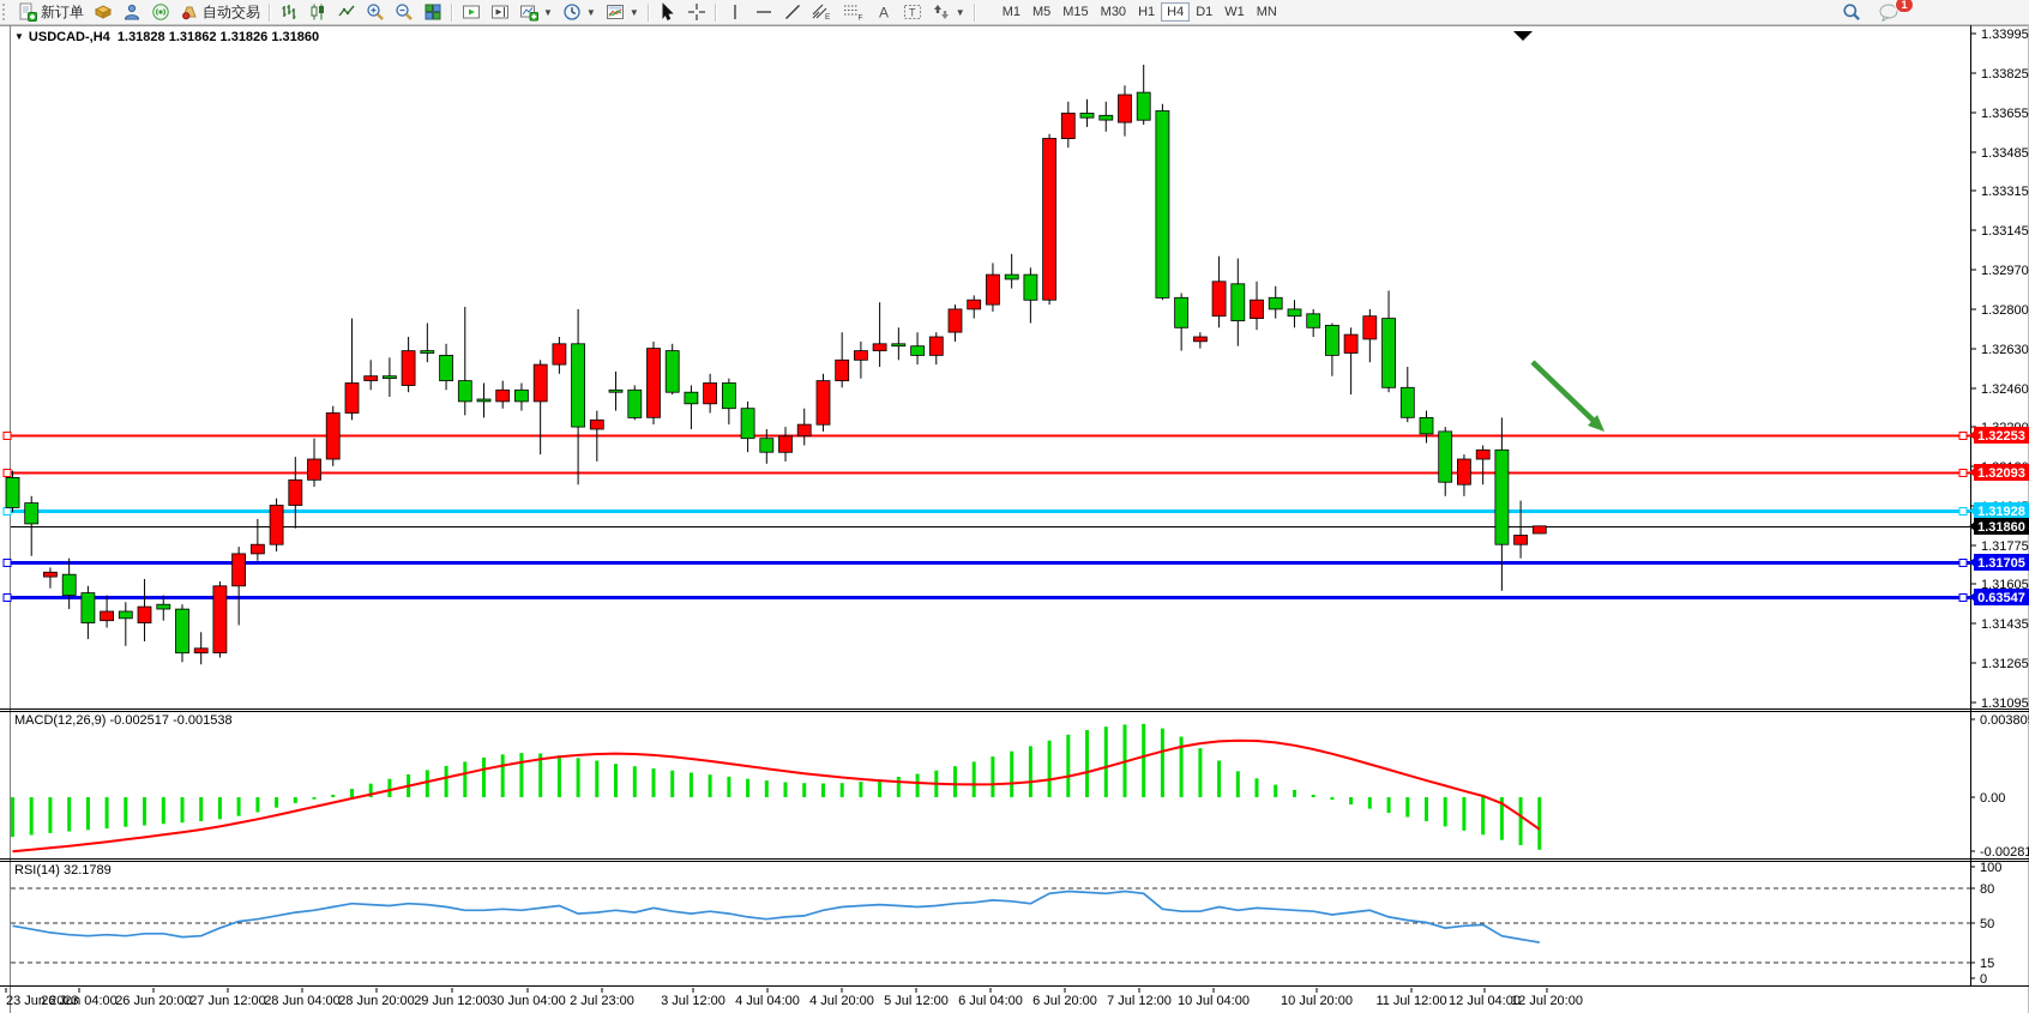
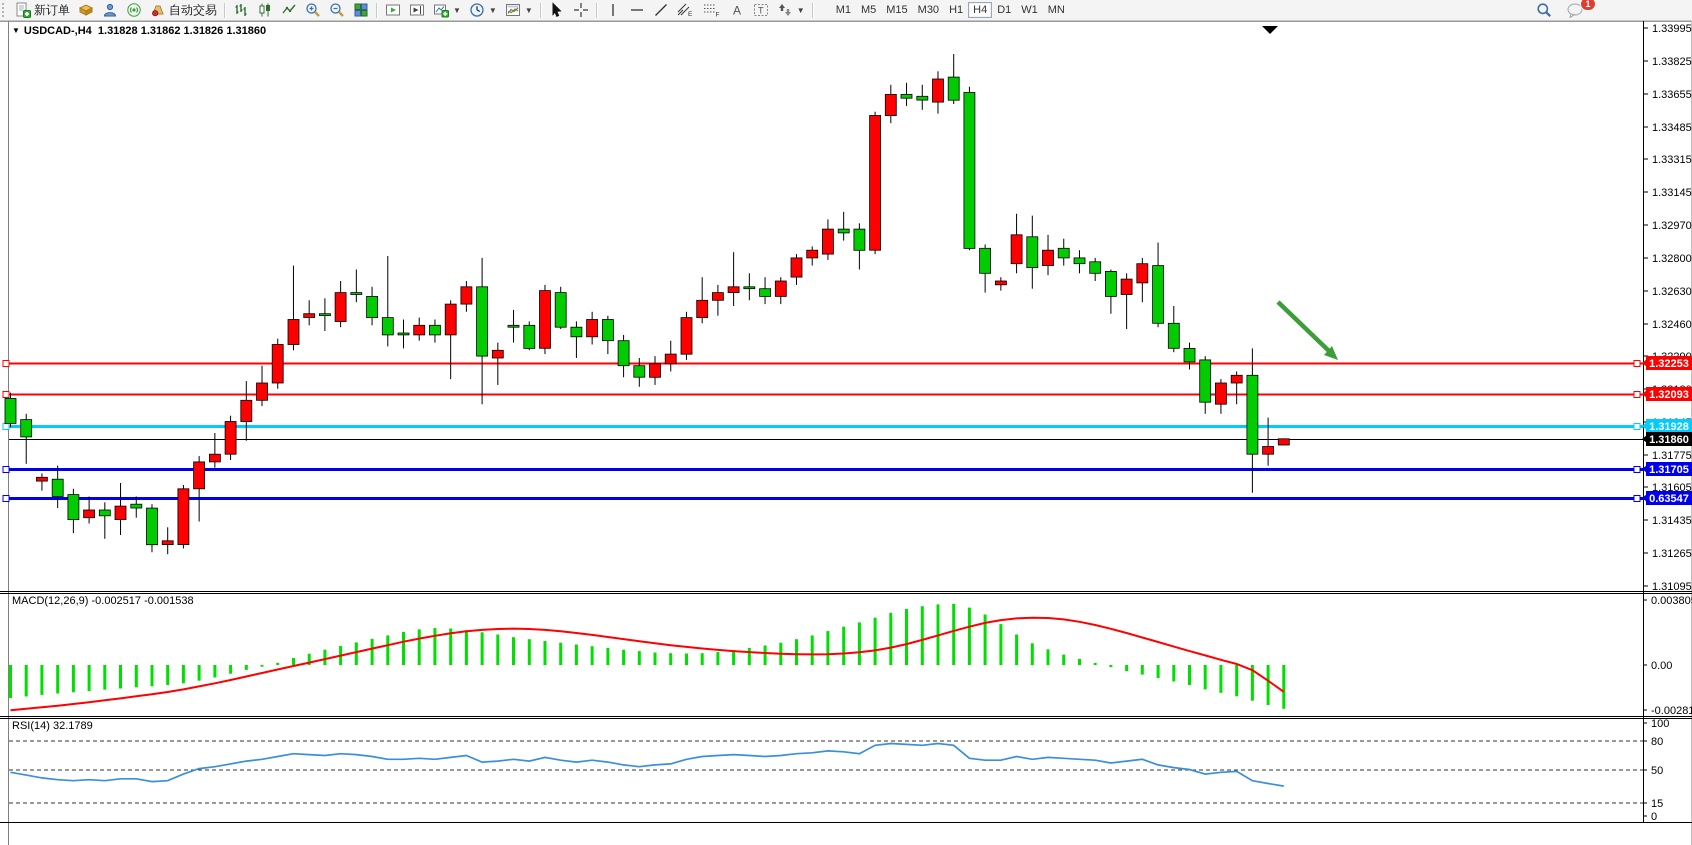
  新订单
  自动交易
  ▼
  ▼
  ▼
  A
  T
  ▼
  M1
  M5
  M15
  M30
  H1
  H4
  D1
  W1
  MN
  1
  ▼ USDCAD-,H4 1.31828 1.31862 1.31826 1.31860
  MACD(12,26,9) -0.002517 -0.001538
  RSI(14) 32.1789
  1.33995
  1.33825
  1.33655
  1.33485
  1.33315
  1.33145
  1.32970
  1.32800
  1.32630
  1.32460
  1.31775
  1.31605
  1.31435
  1.31265
  1.31095
  0.00380
  0.00
  -0.00281
  100
  80
  50
  15
  0
- 23 Jun 2023
- 26 Jun 04:00
- 26 Jun 20:00
- 27 Jun 12:00
- 28 Jun 04:00
- 28 Jun 20:00
- 29 Jun 12:00
- 30 Jun 04:00
- 2 Jul 23:00
- 3 Jul 12:00
- 4 Jul 04:00
- 4 Jul 20:00
- 5 Jul 12:00
- 6 Jul 04:00
- 6 Jul 20:00
- 7 Jul 12:00
- 10 Jul 04:00
- 10 Jul 20:00
- 11 Jul 12:00
- 12 Jul 04:00
- 12 Jul 20:00
  1.32253
  1.32093
  1.31928
  1.31860
  1.31705
  0.63547
